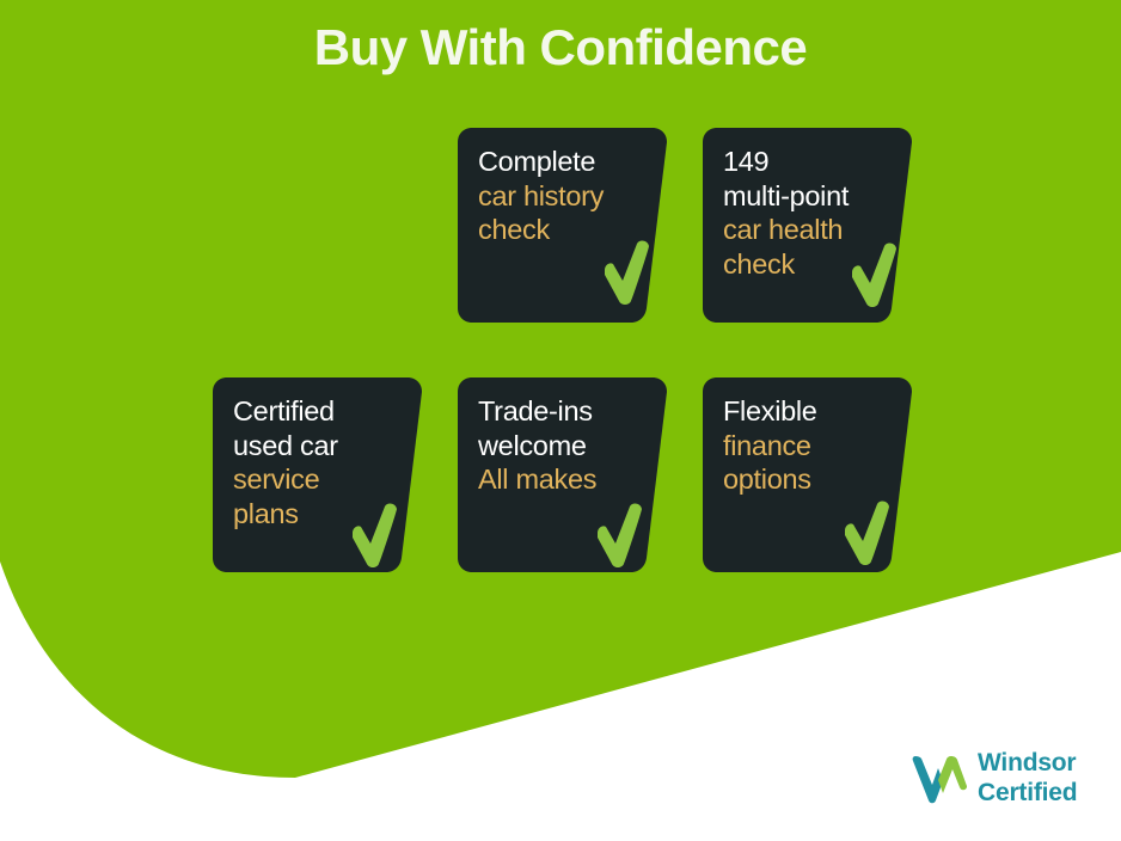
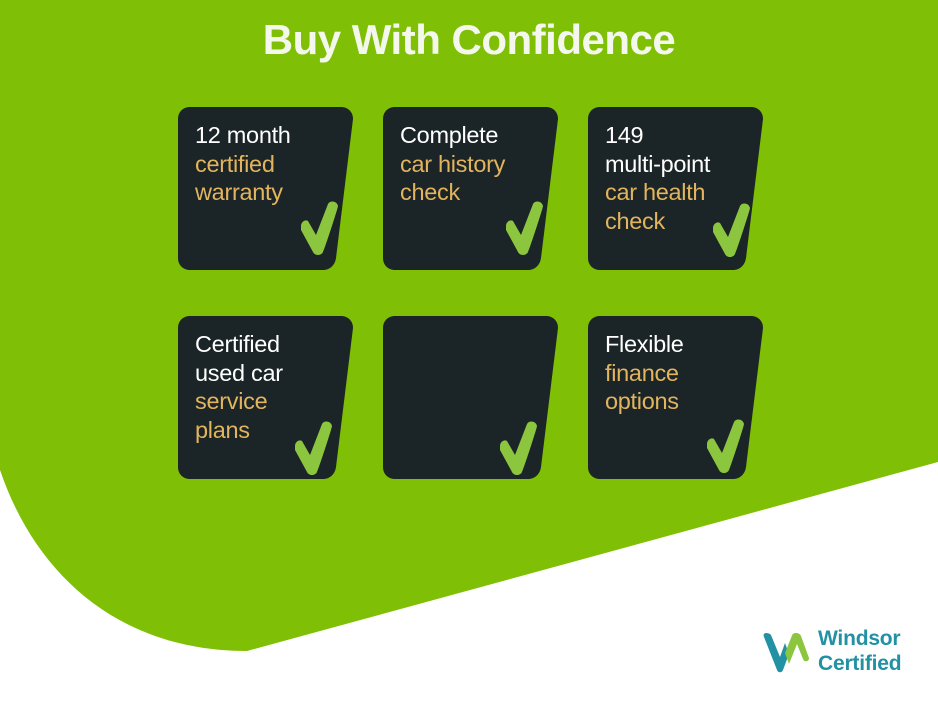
  Buy With Confidence
+ 12 month
+ certified
+ warranty
  Complete
  car history
  check
  149
  multi-point
  car health
  check
  Certified
  used car
  service
  plans
- Trade-ins
- welcome
- All makes
  Flexible
  finance
  options
  Windsor
  Certified
